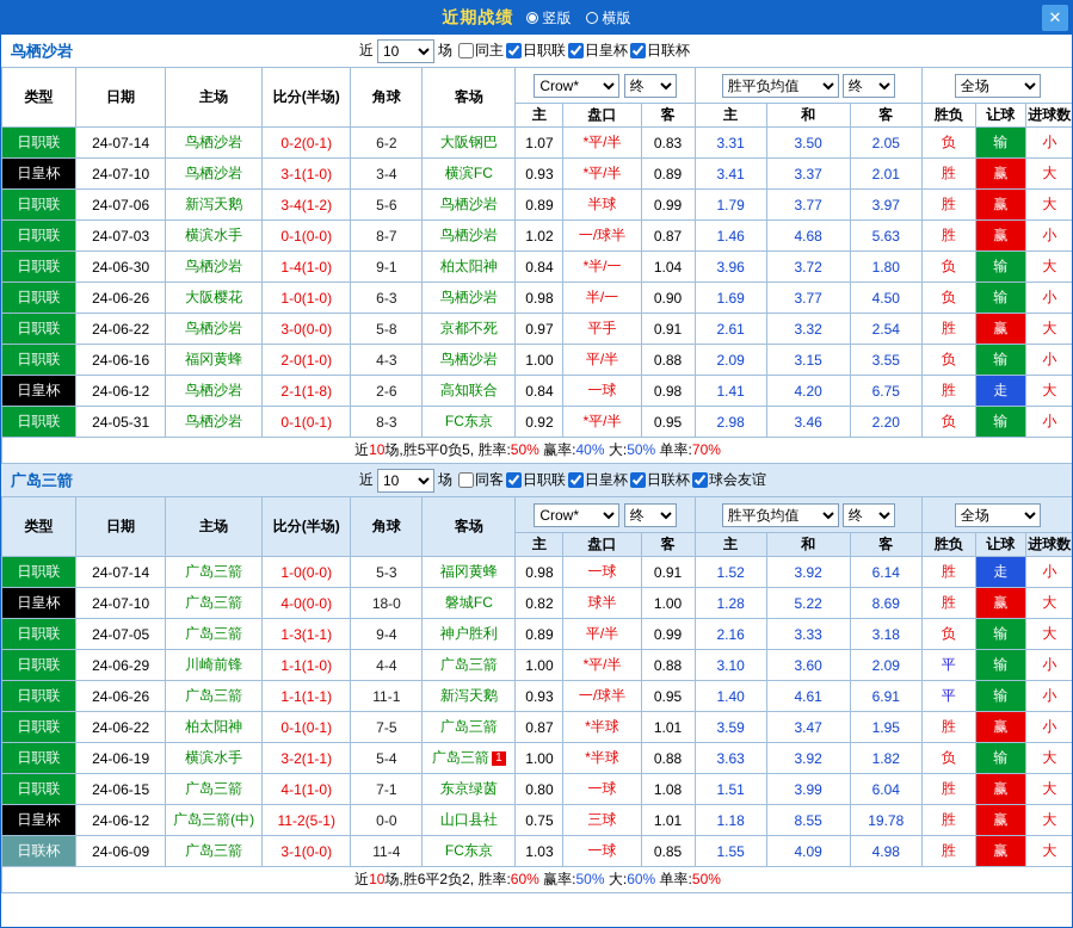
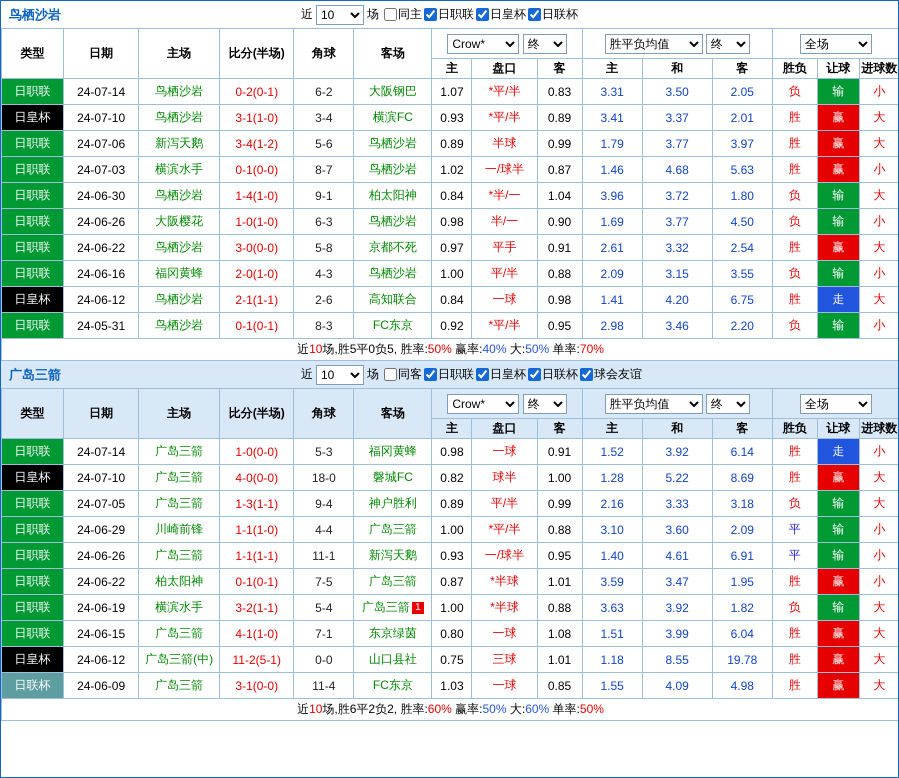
- 近期战绩
- 竖版
- 横版
- ✕
  鸟栖沙岩
  近
  10
  场
  同主
  日职联
  日皇杯
  日联杯
  类型	日期	主场	比分(半场)	角球	客场	Crow* 终	胜平负均值 终	全场
  主	盘口	客	主	和	客	胜负	让球	进球数
  日职联	24-07-14	鸟栖沙岩	0-2(0-1)	6-2	大阪钢巴	1.07	*平/半	0.83	3.31	3.50	2.05	负	输	小
  日皇杯	24-07-10	鸟栖沙岩	3-1(1-0)	3-4	横滨FC	0.93	*平/半	0.89	3.41	3.37	2.01	胜	赢	大
  日职联	24-07-06	新泻天鹅	3-4(1-2)	5-6	鸟栖沙岩	0.89	半球	0.99	1.79	3.77	3.97	胜	赢	大
  日职联	24-07-03	横滨水手	0-1(0-0)	8-7	鸟栖沙岩	1.02	一/球半	0.87	1.46	4.68	5.63	胜	赢	小
  日职联	24-06-30	鸟栖沙岩	1-4(1-0)	9-1	柏太阳神	0.84	*半/一	1.04	3.96	3.72	1.80	负	输	大
  日职联	24-06-26	大阪樱花	1-0(1-0)	6-3	鸟栖沙岩	0.98	半/一	0.90	1.69	3.77	4.50	负	输	小
  日职联	24-06-22	鸟栖沙岩	3-0(0-0)	5-8	京都不死	0.97	平手	0.91	2.61	3.32	2.54	胜	赢	大
  日职联	24-06-16	福冈黄蜂	2-0(1-0)	4-3	鸟栖沙岩	1.00	平/半	0.88	2.09	3.15	3.55	负	输	小
- 日皇杯	24-06-12	鸟栖沙岩	2-1(1-8)	2-6	高知联合	0.84	一球	0.98	1.41	4.20	6.75	胜	走	大
+ 日皇杯	24-06-12	鸟栖沙岩	2-1(1-1)	2-6	高知联合	0.84	一球	0.98	1.41	4.20	6.75	胜	走	大
  日职联	24-05-31	鸟栖沙岩	0-1(0-1)	8-3	FC东京	0.92	*平/半	0.95	2.98	3.46	2.20	负	输	小
  近10场,胜5平0负5, 胜率:50% 赢率:40% 大:50% 单率:70%
  广岛三箭
  近
  10
  场
  同客
  日职联
  日皇杯
  日联杯
  球会友谊
  类型	日期	主场	比分(半场)	角球	客场	Crow* 终	胜平负均值 终	全场
  主	盘口	客	主	和	客	胜负	让球	进球数
  日职联	24-07-14	广岛三箭	1-0(0-0)	5-3	福冈黄蜂	0.98	一球	0.91	1.52	3.92	6.14	胜	走	小
  日皇杯	24-07-10	广岛三箭	4-0(0-0)	18-0	磐城FC	0.82	球半	1.00	1.28	5.22	8.69	胜	赢	大
  日职联	24-07-05	广岛三箭	1-3(1-1)	9-4	神户胜利	0.89	平/半	0.99	2.16	3.33	3.18	负	输	大
  日职联	24-06-29	川崎前锋	1-1(1-0)	4-4	广岛三箭	1.00	*平/半	0.88	3.10	3.60	2.09	平	输	小
  日职联	24-06-26	广岛三箭	1-1(1-1)	11-1	新泻天鹅	0.93	一/球半	0.95	1.40	4.61	6.91	平	输	小
  日职联	24-06-22	柏太阳神	0-1(0-1)	7-5	广岛三箭	0.87	*半球	1.01	3.59	3.47	1.95	胜	赢	小
  日职联	24-06-19	横滨水手	3-2(1-1)	5-4	广岛三箭 1	1.00	*半球	0.88	3.63	3.92	1.82	负	输	大
  日职联	24-06-15	广岛三箭	4-1(1-0)	7-1	东京绿茵	0.80	一球	1.08	1.51	3.99	6.04	胜	赢	大
  日皇杯	24-06-12	广岛三箭(中)	11-2(5-1)	0-0	山口县社	0.75	三球	1.01	1.18	8.55	19.78	胜	赢	大
  日联杯	24-06-09	广岛三箭	3-1(0-0)	11-4	FC东京	1.03	一球	0.85	1.55	4.09	4.98	胜	赢	大
  近10场,胜6平2负2, 胜率:60% 赢率:50% 大:60% 单率:50%
